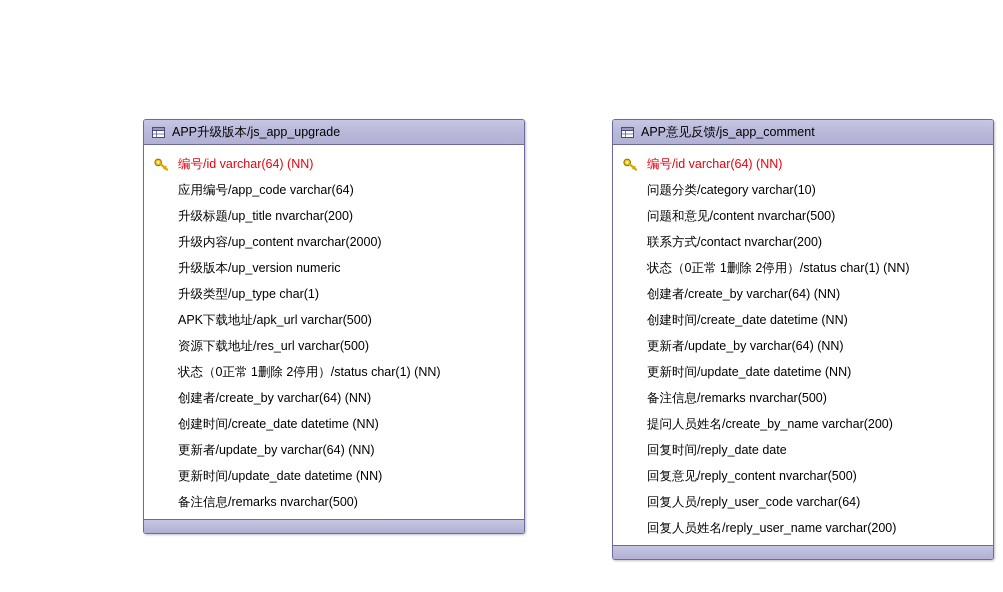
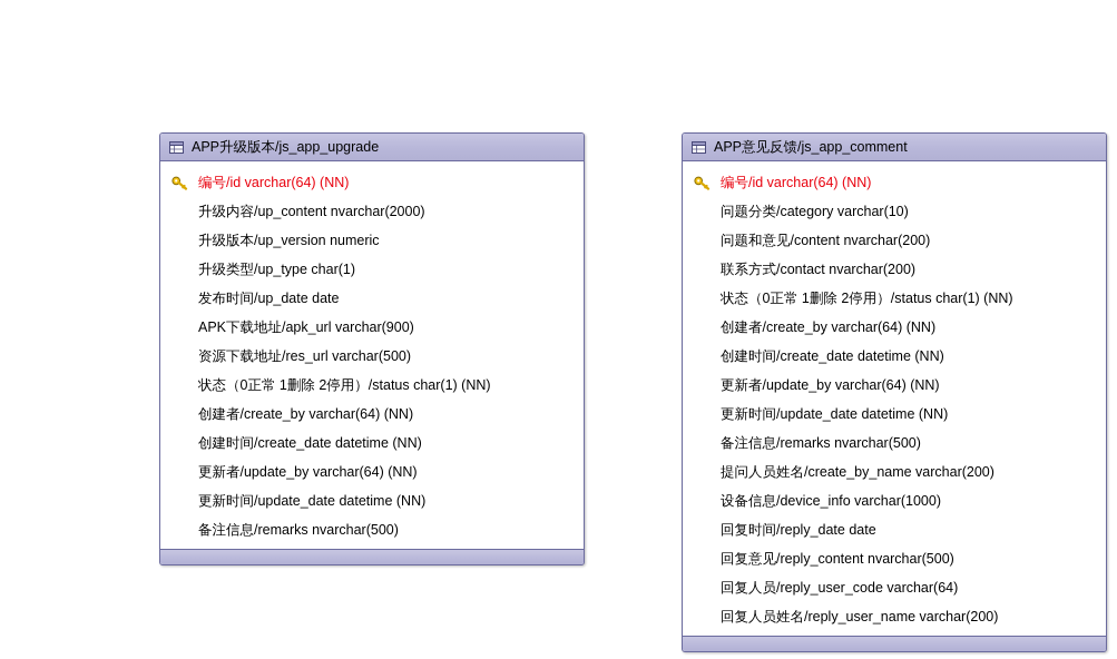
  APP升级版本/js_app_upgrade
  编号/id varchar(64) (NN)
- 应用编号/app_code varchar(64)
- 升级标题/up_title nvarchar(200)
  升级内容/up_content nvarchar(2000)
  升级版本/up_version numeric
  升级类型/up_type char(1)
+ 发布时间/up_date date
- APK下载地址/apk_url varchar(500)
+ APK下载地址/apk_url varchar(900)
  资源下载地址/res_url varchar(500)
  状态（0正常 1删除 2停用）/status char(1) (NN)
  创建者/create_by varchar(64) (NN)
  创建时间/create_date datetime (NN)
  更新者/update_by varchar(64) (NN)
  更新时间/update_date datetime (NN)
  备注信息/remarks nvarchar(500)
  APP意见反馈/js_app_comment
  编号/id varchar(64) (NN)
  问题分类/category varchar(10)
- 问题和意见/content nvarchar(500)
+ 问题和意见/content nvarchar(200)
  联系方式/contact nvarchar(200)
  状态（0正常 1删除 2停用）/status char(1) (NN)
  创建者/create_by varchar(64) (NN)
  创建时间/create_date datetime (NN)
  更新者/update_by varchar(64) (NN)
  更新时间/update_date datetime (NN)
  备注信息/remarks nvarchar(500)
  提问人员姓名/create_by_name varchar(200)
+ 设备信息/device_info varchar(1000)
  回复时间/reply_date date
  回复意见/reply_content nvarchar(500)
  回复人员/reply_user_code varchar(64)
  回复人员姓名/reply_user_name varchar(200)
